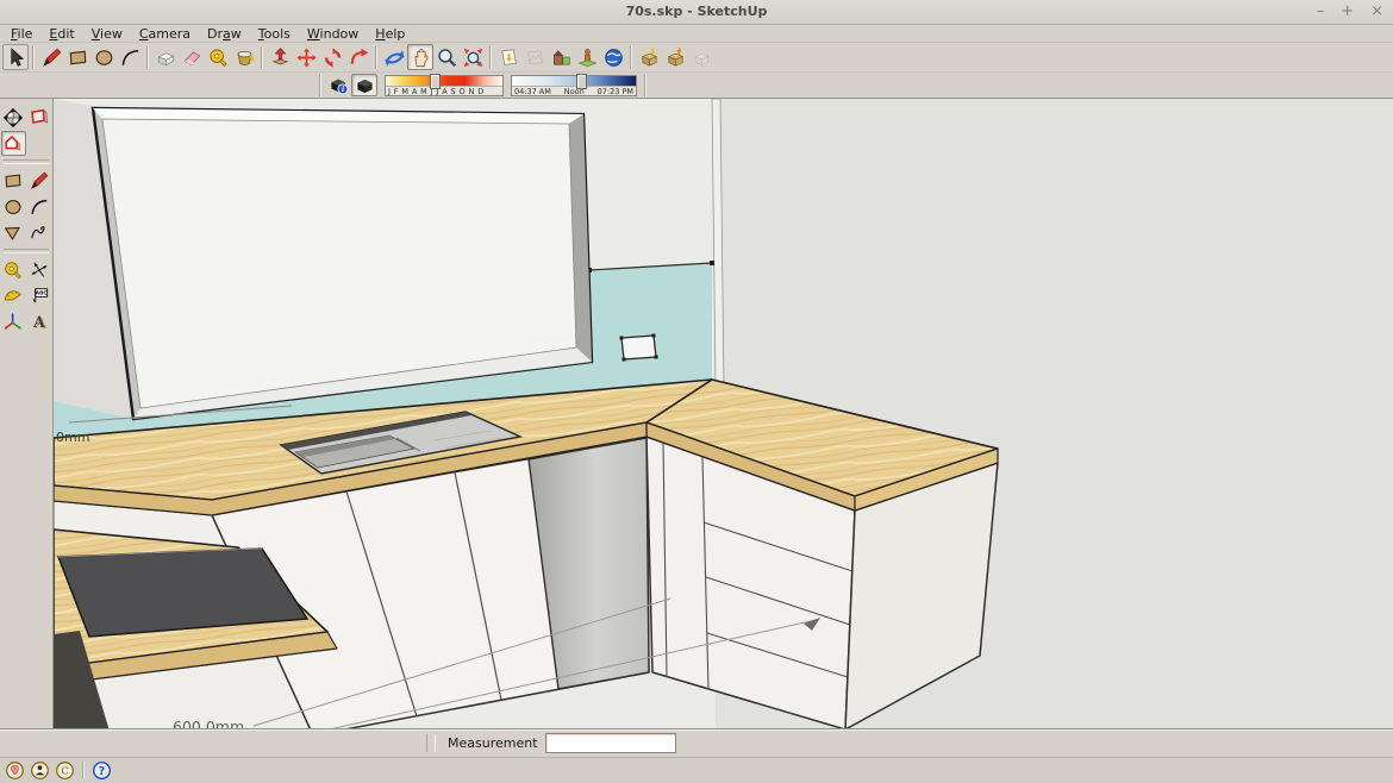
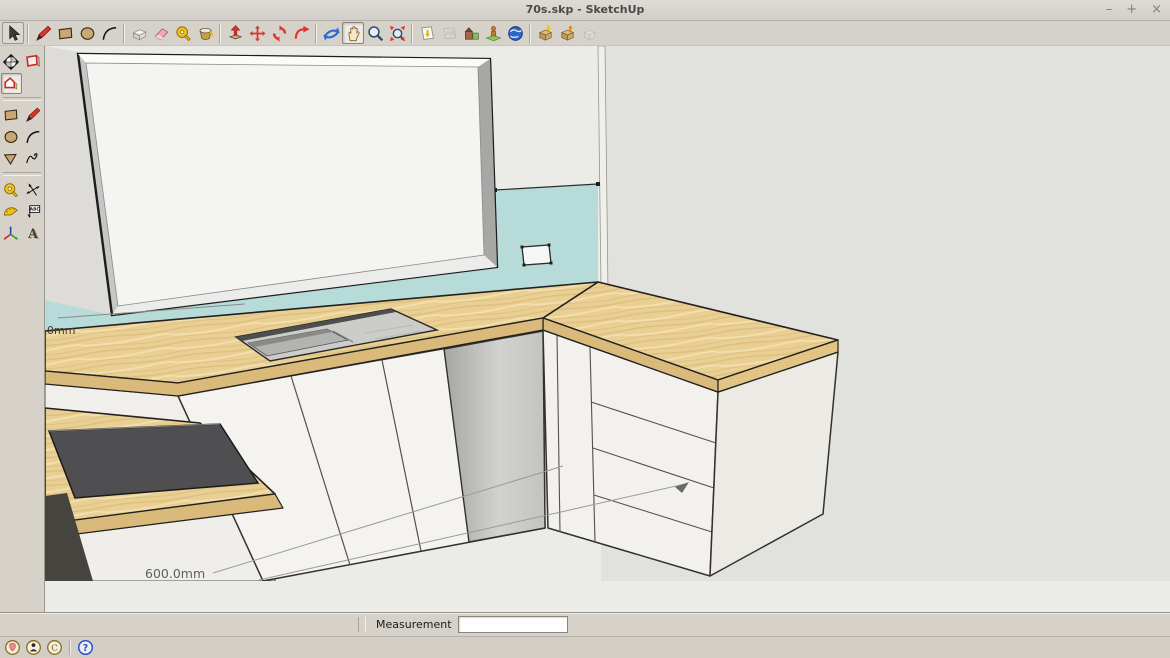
  70s.skp - SketchUp
  –
  +
  ×
- File
- Edit
- View
- Camera
- Draw
- Tools
- Window
- Help
- J F M A M J J A S O N D
- 04:37 AM
- Noon
- 07:23 PM
  0mm
  600.0mm
  Measurement
